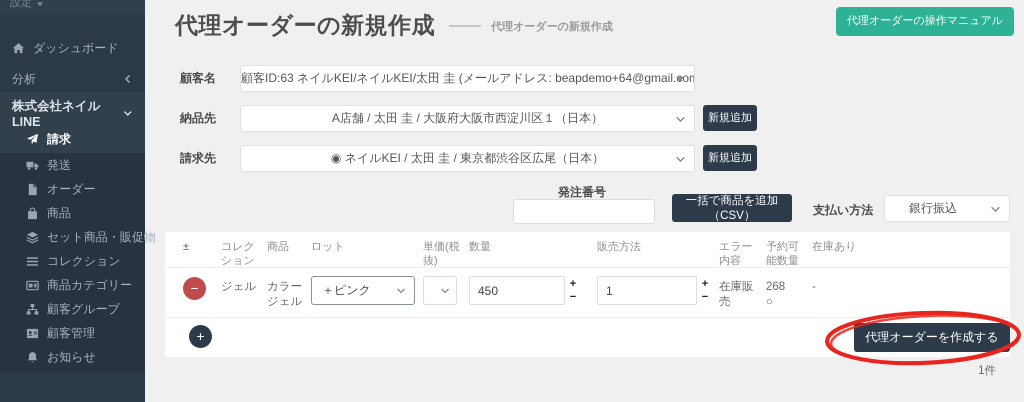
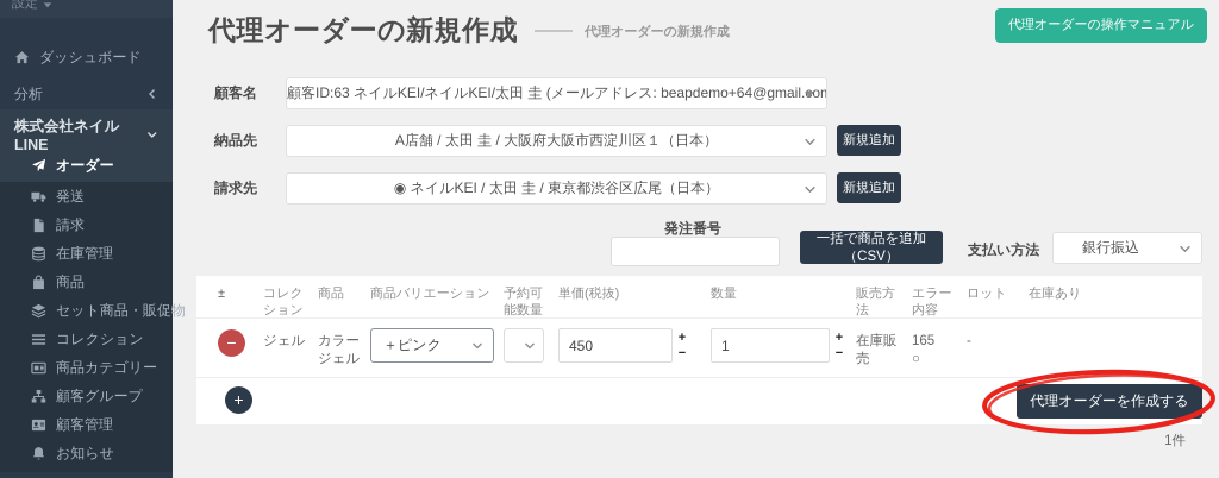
  設定
  ダッシュボード
  分析
  株式会社ネイルLINE
- 請求
+ オーダー
  発送
- オーダー
+ 請求
+ 在庫管理
  商品
  セット商品・販促物
  コレクション
  商品カテゴリー
  顧客グループ
  顧客管理
  お知らせ
  代理オーダーの新規作成
  代理オーダーの新規作成
  代理オーダーの操作マニュアル
  顧客名
  顧客ID:63 ネイルKEI/ネイルKEI/太田 圭 (メールアドレス: beapdemo+64@gmail.co
  納品先
  A店舗 / 太田 圭 / 大阪府大阪市西淀川区１（日本）
  新規追加
  請求先
  ◉ ネイルKEI / 太田 圭 / 東京都渋谷区広尾（日本）
  新規追加
  発注番号
  一括で商品を追加（CSV）
  支払い方法
  銀行振込
  ±
  コレクション
  商品
+ 商品バリエーション
- ロット
+ 予約可能数量
  単価(税抜)
  数量
  販売方法
  エラー内容
- 予約可能数量
+ ロット
  在庫あり
  −
  ジェル
  カラージェル
  ＋ピンク
  450
  +
  −
  1
  +
  −
  在庫販売
- 268
+ 165
  ○
  -
  +
  代理オーダーを作成する
  1件
